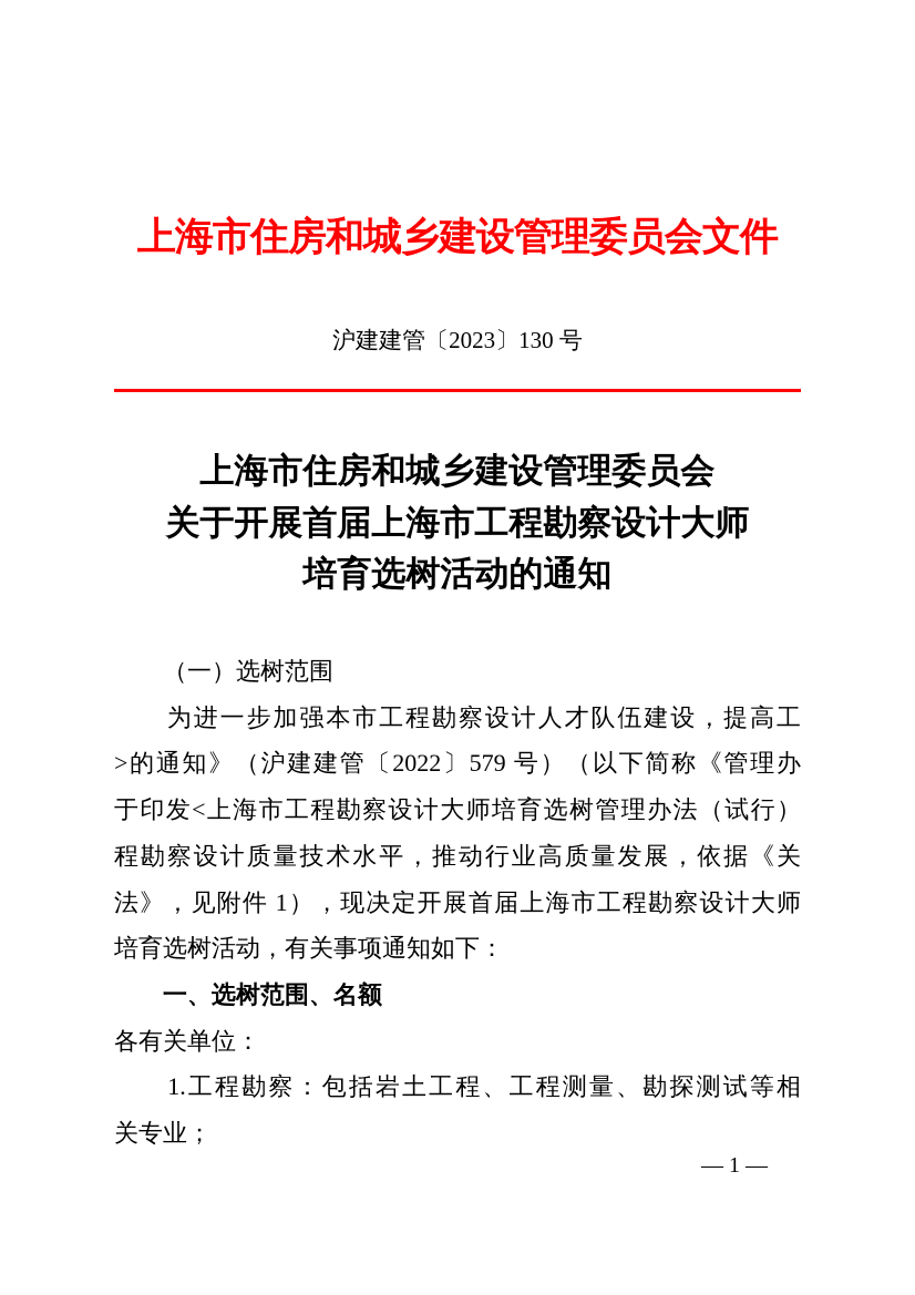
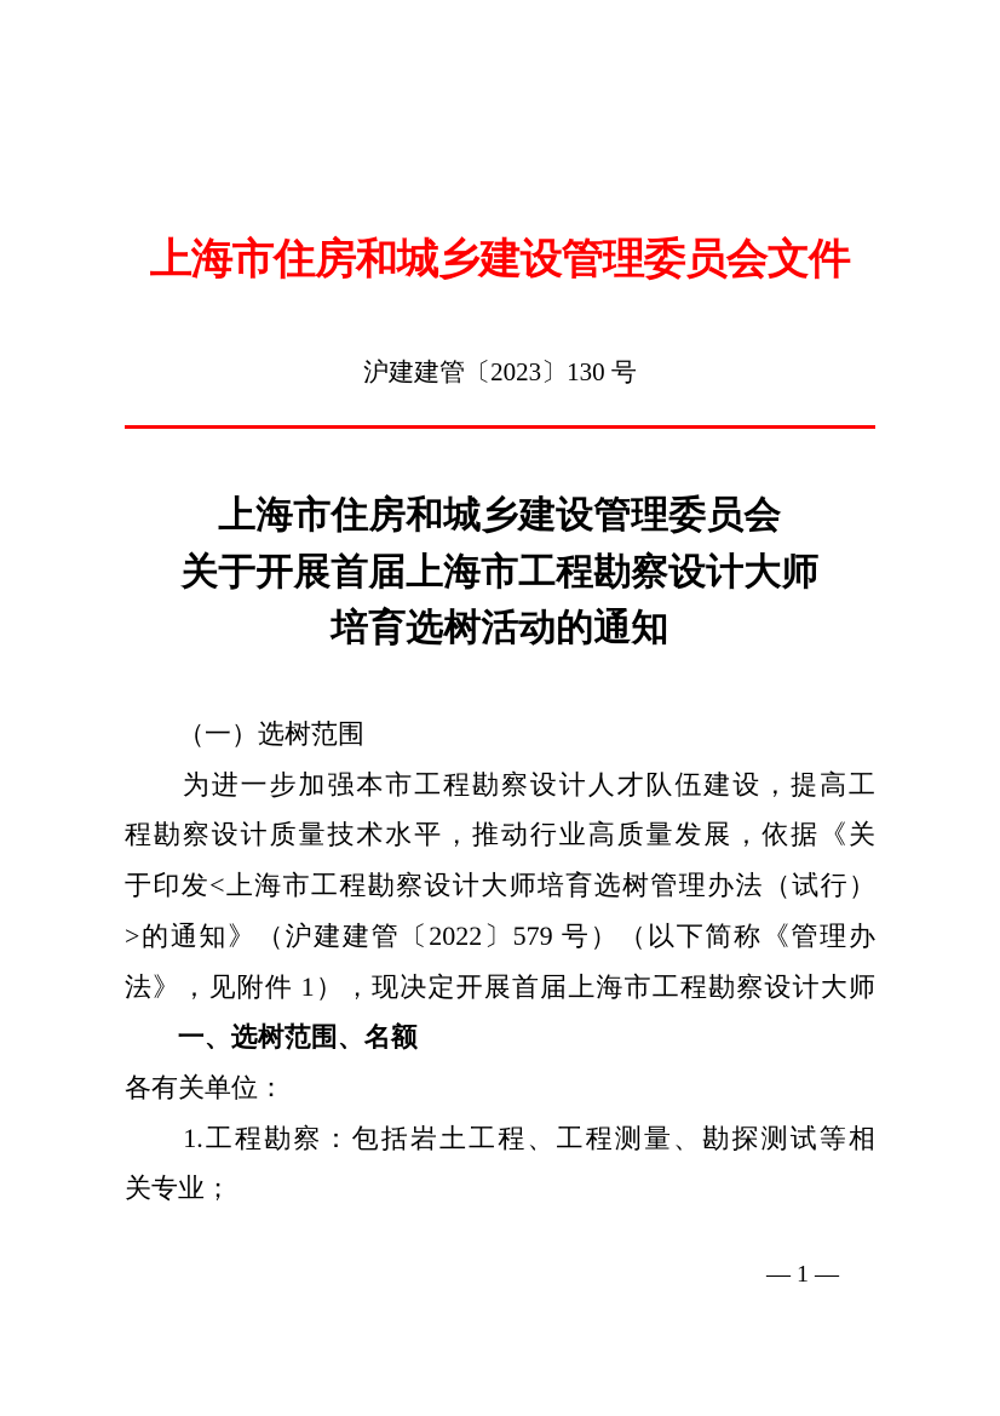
  上海市住房和城乡建设管理委员会文件
  沪建建管〔2023〕130 号
  上海市住房和城乡建设管理委员会
  关于开展首届上海市工程勘察设计大师
  培育选树活动的通知
  （一）选树范围
  为进一步加强本市工程勘察设计人才队伍建设，提高工
- >的通知》（沪建建管〔2022〕579 号）（以下简称《管理办
+ 程勘察设计质量技术水平，推动行业高质量发展，依据《关
  于印发<上海市工程勘察设计大师培育选树管理办法（试行）
- 程勘察设计质量技术水平，推动行业高质量发展，依据《关
+ >的通知》（沪建建管〔2022〕579 号）（以下简称《管理办
  法》，见附件 1），现决定开展首届上海市工程勘察设计大师
- 培育选树活动，有关事项通知如下：
  一、选树范围、名额
  各有关单位：
  1.工程勘察：包括岩土工程、工程测量、勘探测试等相
  关专业；
  — 1 —
